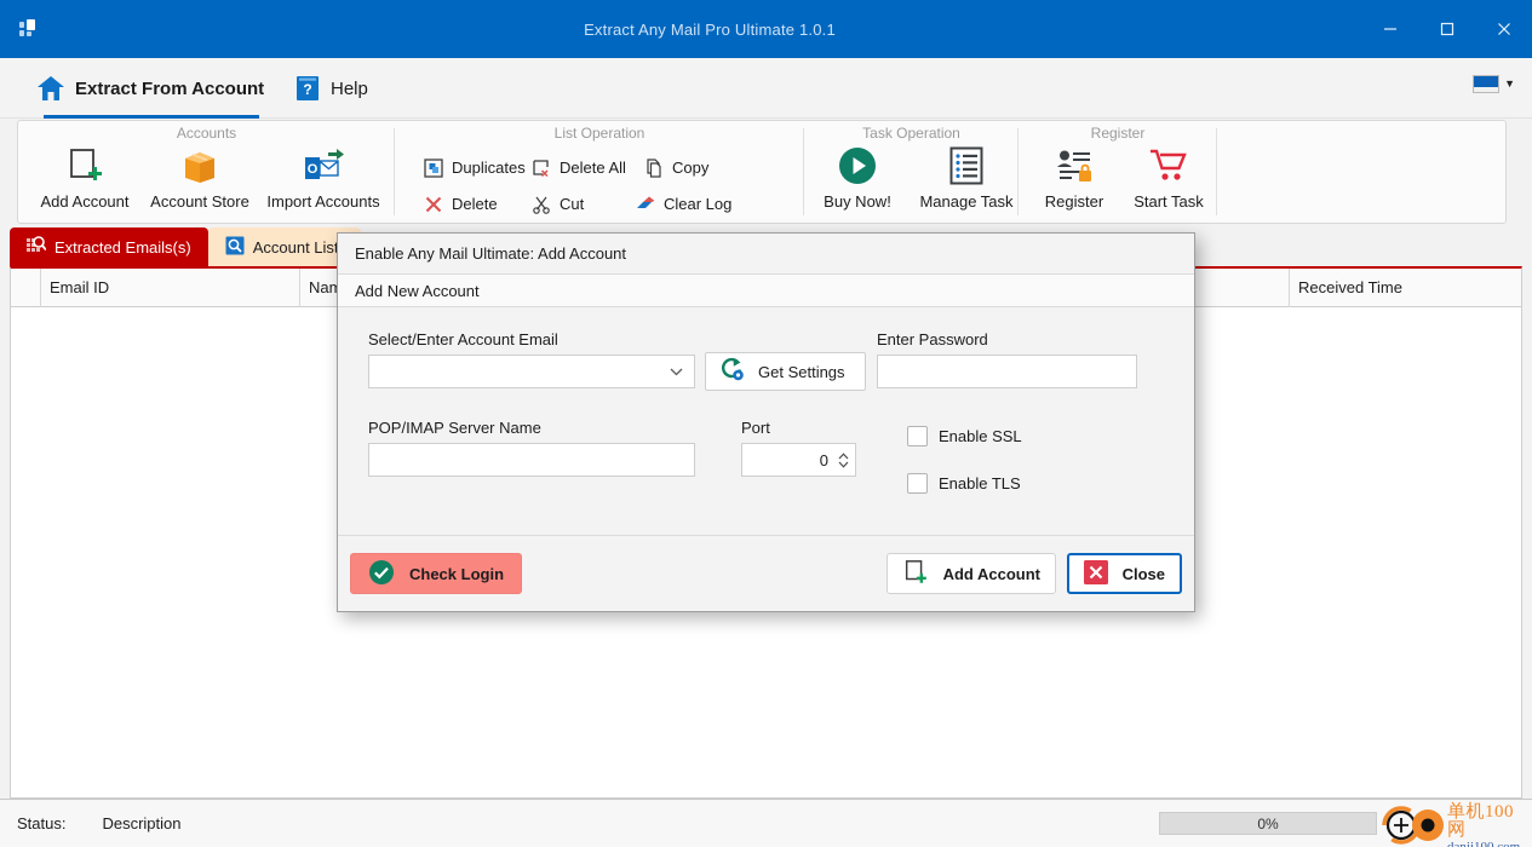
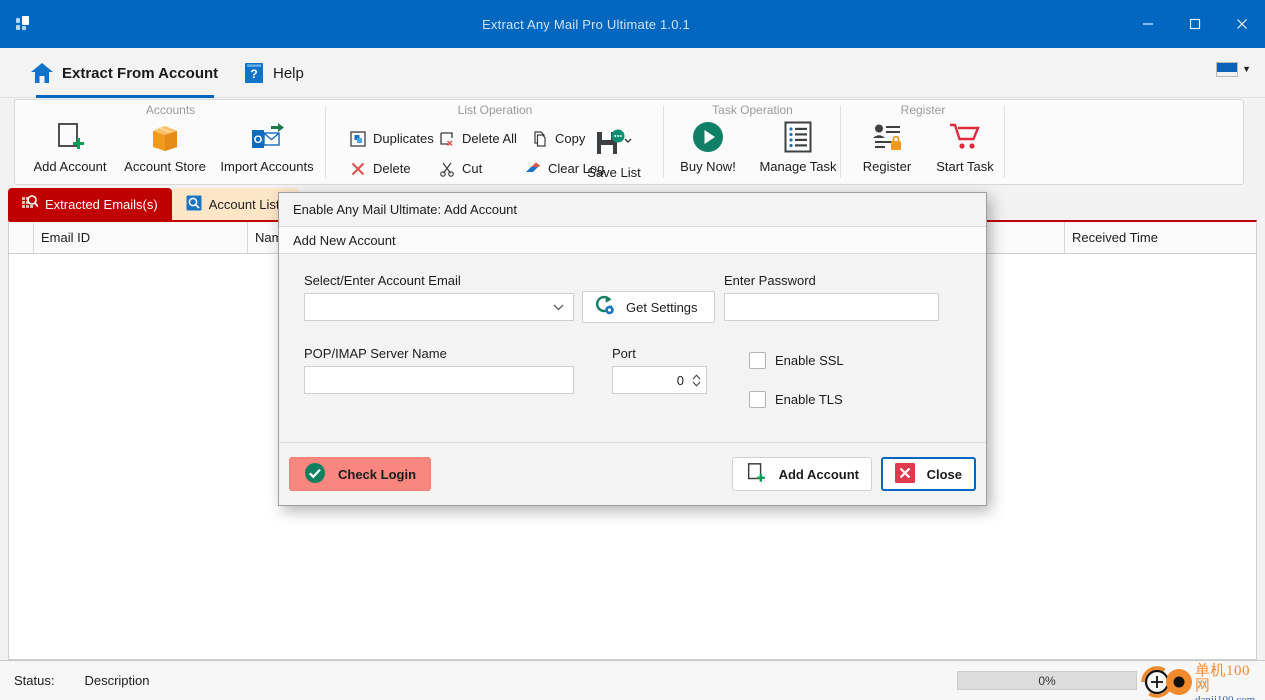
  Extract Any Mail Pro Ultimate 1.0.1
  Extract From Account
  ?
  Help
  ▼
  Accounts
  Add Account
  Account Store
  O
  Import Accounts
  List Operation
  Duplicates
  Delete All
  Copy
  Delete
  Cut
  Clear Log
+ Save List
  Task Operation
  Buy Now!
  Manage Task
  Register
  Register
  Start Task
  Extracted Emails(s)
  Account Lis
  Email ID
  Received Time
  Enable Any Mail Ultimate: Add Account
  Add New Account
  Select/Enter Account Email
  Get Settings
  Enter Password
  POP/IMAP Server Name
  Port
  0
  Enable SSL
  Enable TLS
  Check Login
  Add Account
  Close
  Status:
  Description
  0%
  单机100网
